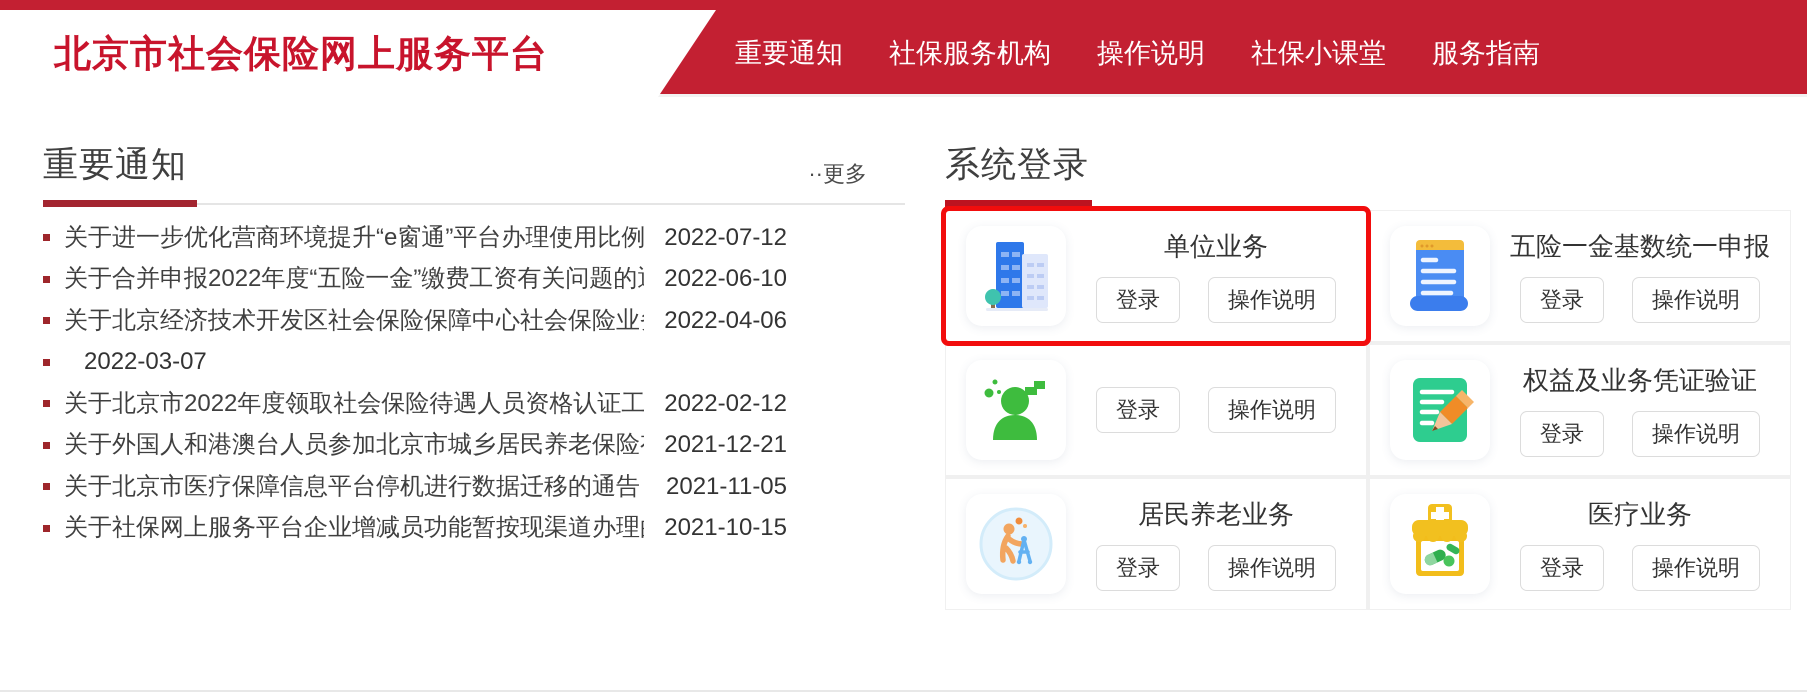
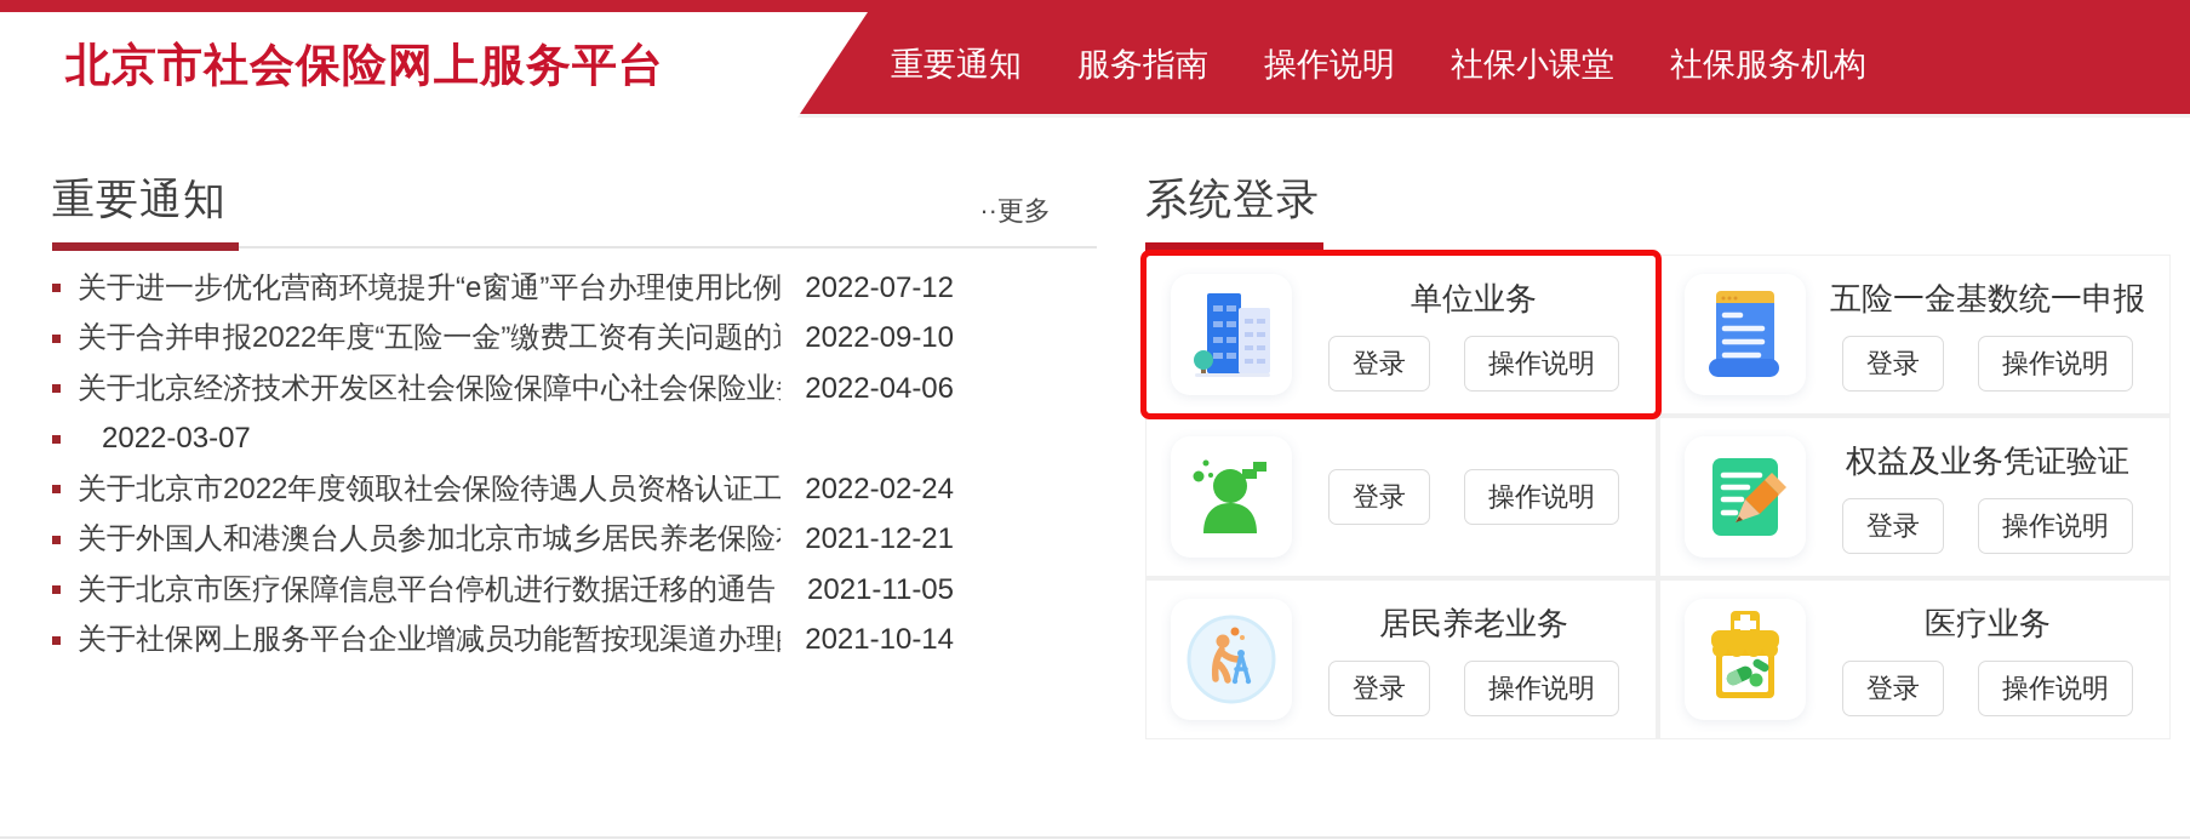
  北京市社会保险网上服务平台
  重要通知
- 社保服务机构
+ 服务指南
  操作说明
  社保小课堂
- 服务指南
+ 社保服务机构
  重要通知
  ··更多
  关于进一步优化营商环境提升“e窗通”平台办理使用比例
  2022-07-12
  关于合并申报2022年度“五险一金”缴费工资有关问题的
- 2022-06-10
+ 2022-09-10
  关于北京经济技术开发区社会保险保障中心社会保险业
  2022-04-06
  2022-03-07
  关于北京市2022年度领取社会保险待遇人员资格认证工
- 2022-02-12
+ 2022-02-24
  关于外国人和港澳台人员参加北京市城乡居民养老保险
  2021-12-21
  关于北京市医疗保障信息平台停机进行数据迁移的通告
  2021-11-05
  关于社保网上服务平台企业增减员功能暂按现渠道办理
- 2021-10-15
+ 2021-10-14
  系统登录
  单位业务
  登录
  操作说明
  五险一金基数统一申报
  登录
  操作说明
  登录
  操作说明
  权益及业务凭证验证
  登录
  操作说明
  居民养老业务
  登录
  操作说明
  医疗业务
  登录
  操作说明
